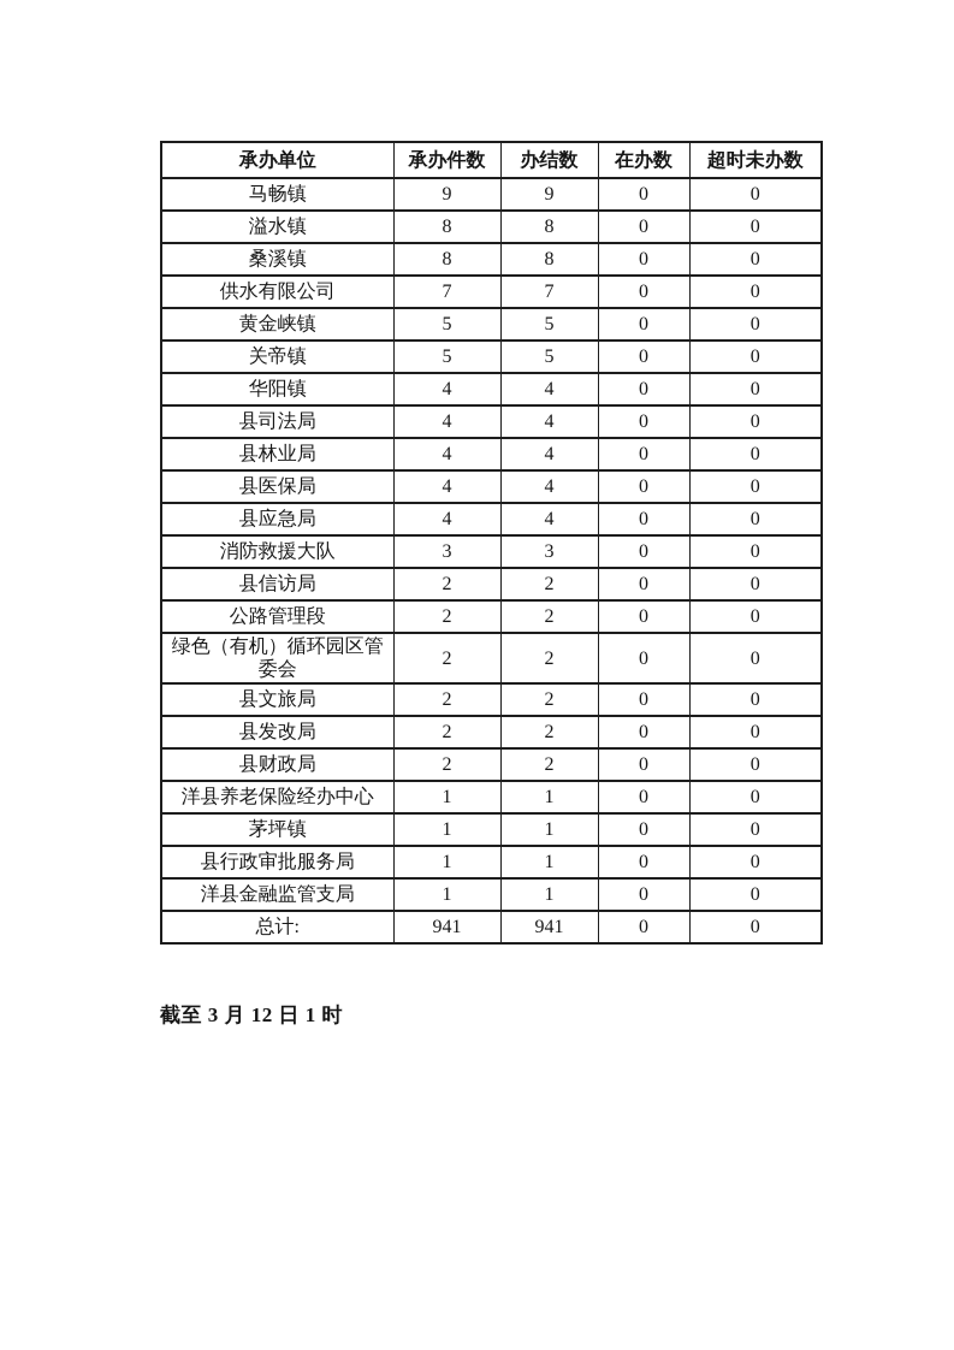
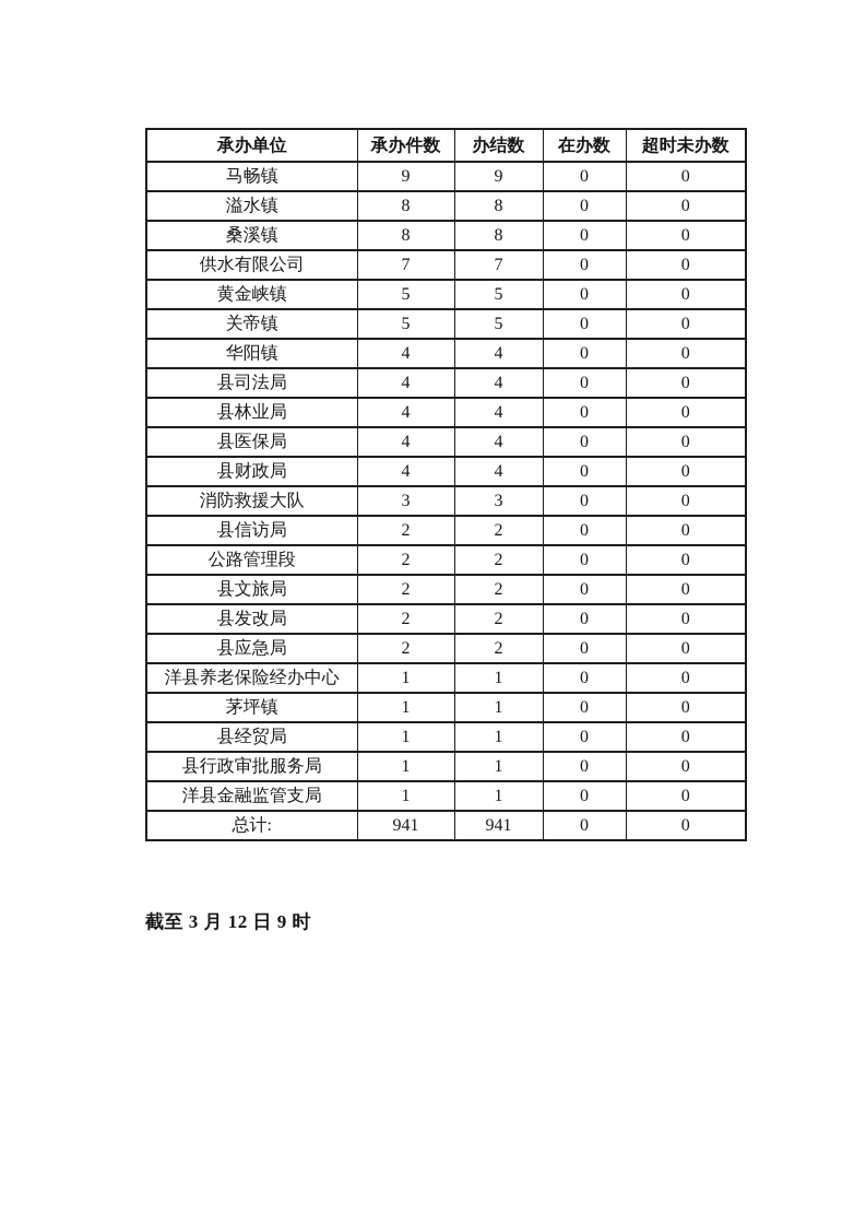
  承办单位	承办件数	办结数	在办数	超时未办数
  马畅镇	9	9	0	0
  溢水镇	8	8	0	0
  桑溪镇	8	8	0	0
  供水有限公司	7	7	0	0
  黄金峡镇	5	5	0	0
  关帝镇	5	5	0	0
  华阳镇	4	4	0	0
  县司法局	4	4	0	0
  县林业局	4	4	0	0
  县医保局	4	4	0	0
- 县应急局	4	4	0	0
+ 县财政局	4	4	0	0
  消防救援大队	3	3	0	0
  县信访局	2	2	0	0
  公路管理段	2	2	0	0
- 绿色（有机）循环园区管委会	2	2	0	0
  县文旅局	2	2	0	0
  县发改局	2	2	0	0
- 县财政局	2	2	0	0
+ 县应急局	2	2	0	0
  洋县养老保险经办中心	1	1	0	0
  茅坪镇	1	1	0	0
+ 县经贸局	1	1	0	0
  县行政审批服务局	1	1	0	0
  洋县金融监管支局	1	1	0	0
  总计:	941	941	0	0
- 截至 3 月 12 日 1 时
+ 截至 3 月 12 日 9 时
